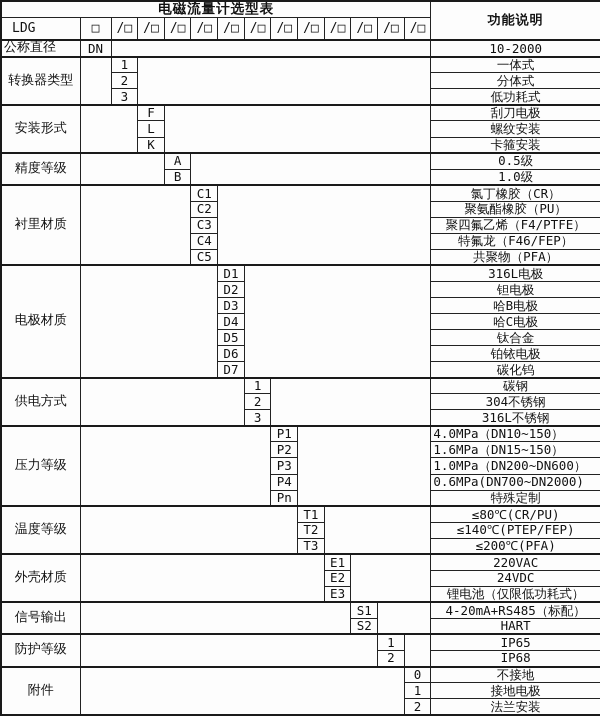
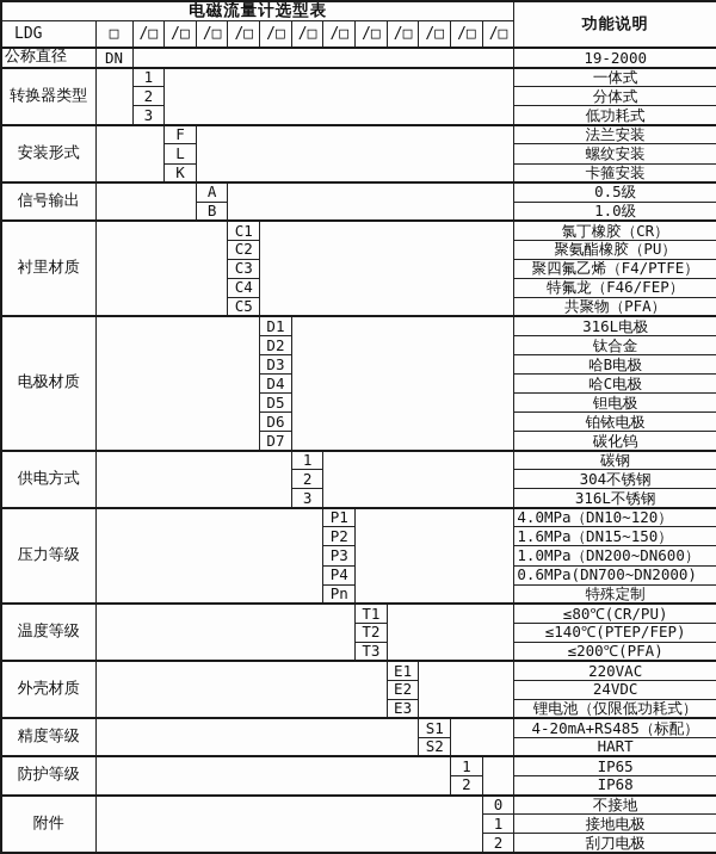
  电磁流量计选型表	功能说明
  LDG	□	/□	/□	/□	/□	/□	/□	/□	/□	/□	/□	/□	/□
- 公称直径	DN		10-2000
+ 公称直径	DN		19-2000
  转换器类型		1		一体式
  2	分体式
  3	低功耗式
- 安装形式		F		刮刀电极
+ 安装形式		F		法兰安装
  L	螺纹安装
  K	卡箍安装
- 精度等级		A		0.5级
+ 信号输出		A		0.5级
  B	1.0级
  衬里材质		C1		氯丁橡胶（CR）
  C2	聚氨酯橡胶（PU）
  C3	聚四氟乙烯（F4/PTFE）
  C4	特氟龙（F46/FEP）
  C5	共聚物（PFA）
  电极材质		D1		316L电极
- D2	钽电极
+ D2	钛合金
  D3	哈B电极
  D4	哈C电极
- D5	钛合金
+ D5	钽电极
  D6	铂铱电极
  D7	碳化钨
  供电方式		1		碳钢
  2	304不锈钢
  3	316L不锈钢
- 压力等级		P1		4.0MPa（DN10~150）
+ 压力等级		P1		4.0MPa（DN10~120）
  P2	1.6MPa（DN15~150）
  P3	1.0MPa（DN200~DN600）
  P4	0.6MPa(DN700~DN2000)
  Pn	特殊定制
  温度等级		T1		≤80℃(CR/PU)
  T2	≤140℃(PTEP/FEP)
  T3	≤200℃(PFA)
  外壳材质		E1		220VAC
  E2	24VDC
  E3	锂电池（仅限低功耗式）
- 信号输出		S1		4-20mA+RS485（标配）
+ 精度等级		S1		4-20mA+RS485（标配）
  S2	HART
  防护等级		1		IP65
  2	IP68
  附件		0	不接地
  1	接地电极
- 2	法兰安装
+ 2	刮刀电极
